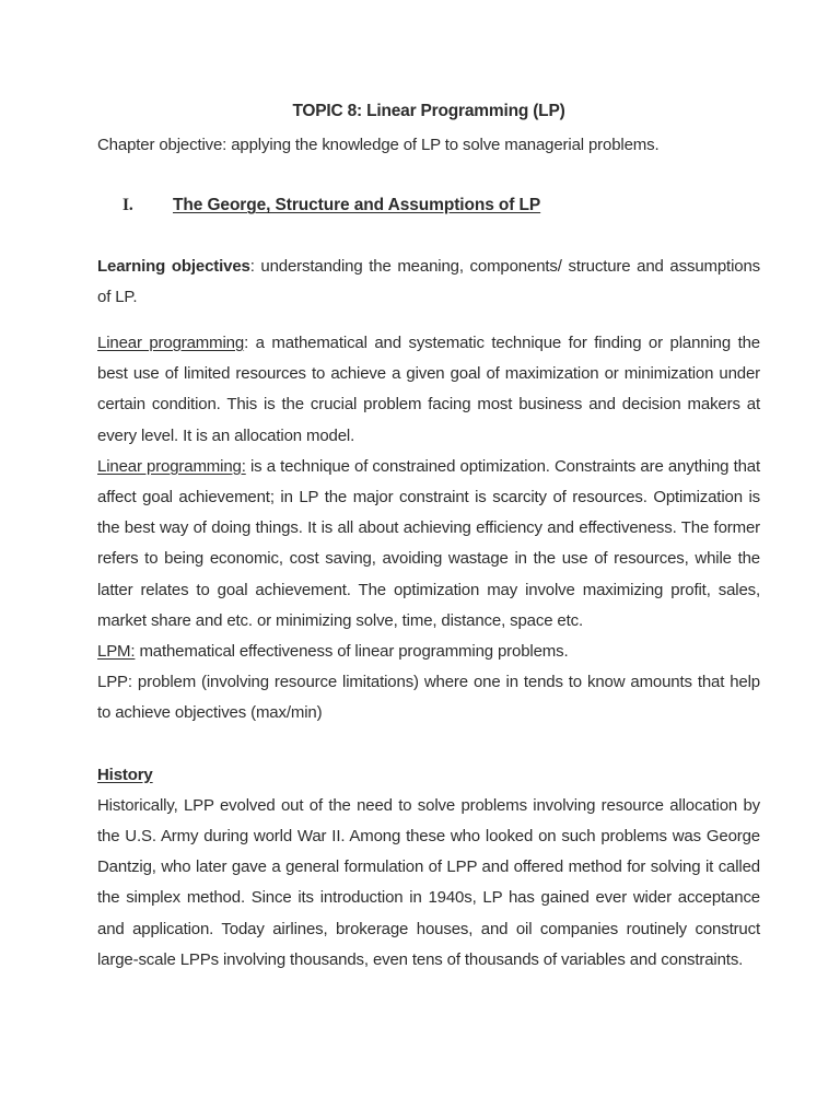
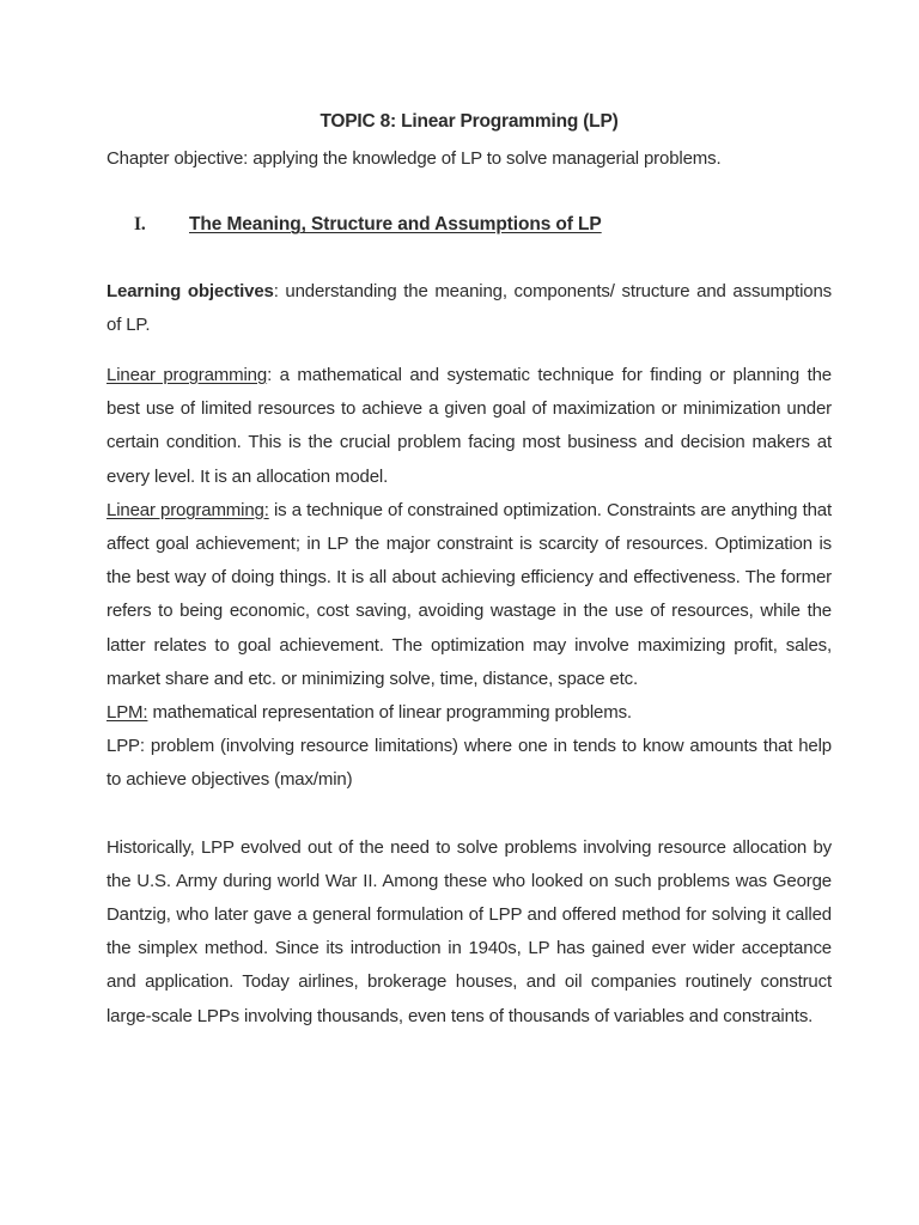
  TOPIC 8: Linear Programming (LP)
  Chapter objective: applying the knowledge of LP to solve managerial problems.
- I. The George, Structure and Assumptions of LP
+ I. The Meaning, Structure and Assumptions of LP
  Learning objectives: understanding the meaning, components/ structure and assumptions of LP.
  Linear programming: a mathematical and systematic technique for finding or planning the best use of limited resources to achieve a given goal of maximization or minimization under certain condition. This is the crucial problem facing most business and decision makers at every level. It is an allocation model.
  Linear programming: is a technique of constrained optimization. Constraints are anything that affect goal achievement; in LP the major constraint is scarcity of resources. Optimization is the best way of doing things. It is all about achieving efficiency and effectiveness. The former refers to being economic, cost saving, avoiding wastage in the use of resources, while the latter relates to goal achievement. The optimization may involve maximizing profit, sales, market share and etc. or minimizing solve, time, distance, space etc.
- LPM: mathematical effectiveness of linear programming problems.
+ LPM: mathematical representation of linear programming problems.
  LPP: problem (involving resource limitations) where one in tends to know amounts that help to achieve objectives (max/min)
- History
  Historically, LPP evolved out of the need to solve problems involving resource allocation by the U.S. Army during world War II. Among these who looked on such problems was George Dantzig, who later gave a general formulation of LPP and offered method for solving it called the simplex method. Since its introduction in 1940s, LP has gained ever wider acceptance and application. Today airlines, brokerage houses, and oil companies routinely construct large-scale LPPs involving thousands, even tens of thousands of variables and constraints.
